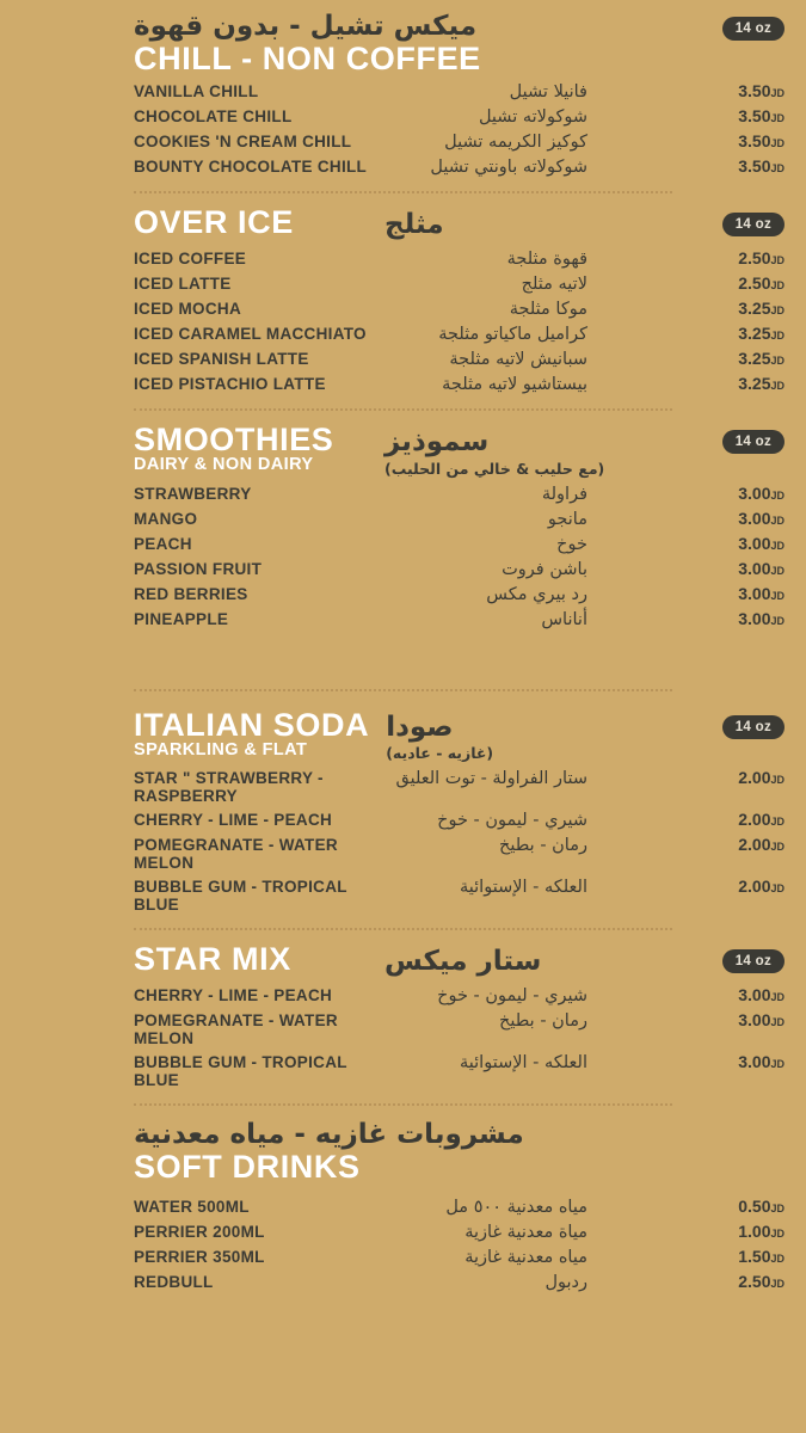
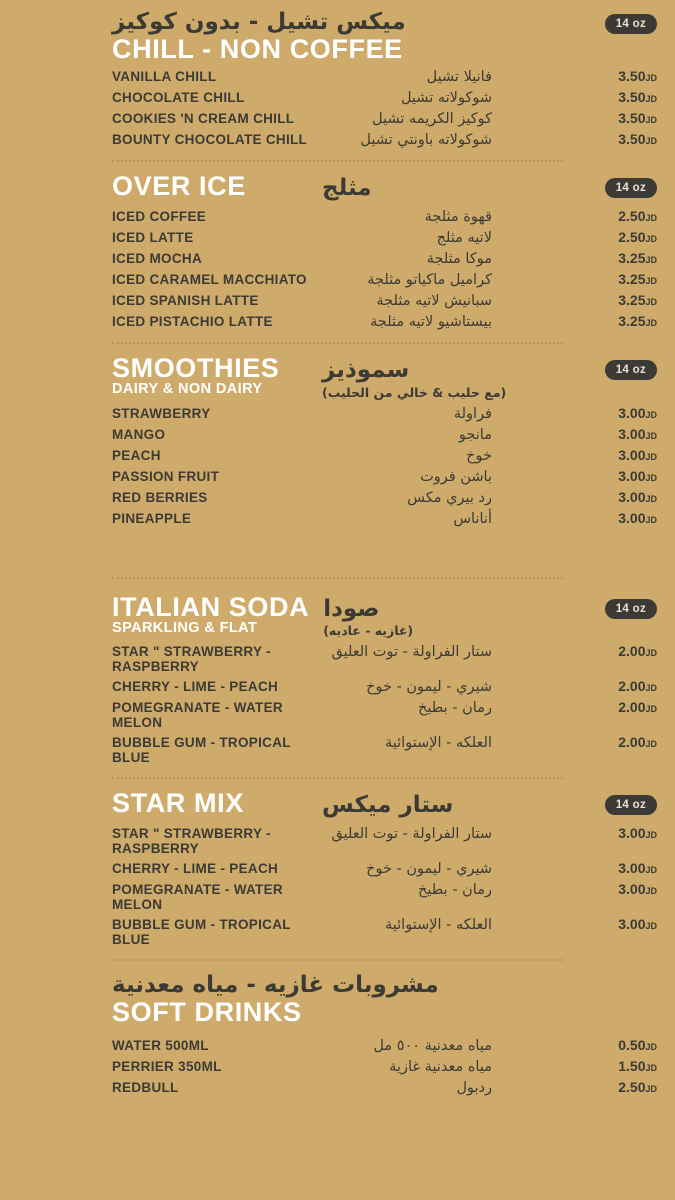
- ميكس تشيل - بدون قهوة
+ ميكس تشيل - بدون كوكيز
  CHILL - NON COFFEE
  14 oz
  VANILLA CHILL	فانيلا تشيل	3.50JD
  CHOCOLATE CHILL	شوكولاته تشيل	3.50JD
  COOKIES 'N CREAM CHILL	كوكيز الكريمه تشيل	3.50JD
  BOUNTY CHOCOLATE CHILL	شوكولاته باونتي تشيل	3.50JD
  OVER ICE
  مثلج
  14 oz
  ICED COFFEE	قهوة مثلجة	2.50JD
  ICED LATTE	لاتيه مثلج	2.50JD
  ICED MOCHA	موكا مثلجة	3.25JD
  ICED CARAMEL MACCHIATO	كراميل ماكياتو مثلجة	3.25JD
  ICED SPANISH LATTE	سبانيش لاتيه مثلجة	3.25JD
  ICED PISTACHIO LATTE	بيستاشيو لاتيه مثلجة	3.25JD
  SMOOTHIES
  DAIRY & NON DAIRY
  سموذيز
  (مع حليب & خالي من الحليب)
  14 oz
  STRAWBERRY	فراولة	3.00JD
  MANGO	مانجو	3.00JD
  PEACH	خوخ	3.00JD
  PASSION FRUIT	باشن فروت	3.00JD
  RED BERRIES	رد بيري مكس	3.00JD
  PINEAPPLE	أناناس	3.00JD
  ITALIAN SODA
  SPARKLING & FLAT
  صودا
  (غازيه - عاديه)
  14 oz
  STAR " STRAWBERRY - RASPBERRY	ستار الفراولة - توت العليق	2.00JD
  CHERRY - LIME - PEACH	شيري - ليمون - خوخ	2.00JD
  POMEGRANATE - WATER MELON	رمان - بطيخ	2.00JD
  BUBBLE GUM - TROPICAL BLUE	العلكه - الإستوائية	2.00JD
  STAR MIX
  ستار ميكس
  14 oz
+ STAR " STRAWBERRY - RASPBERRY	ستار الفراولة - توت العليق	3.00JD
  CHERRY - LIME - PEACH	شيري - ليمون - خوخ	3.00JD
  POMEGRANATE - WATER MELON	رمان - بطيخ	3.00JD
  BUBBLE GUM - TROPICAL BLUE	العلكه - الإستوائية	3.00JD
  مشروبات غازيه - مياه معدنية
  SOFT DRINKS
  WATER 500ML	مياه معدنية ٥٠٠ مل	0.50JD
- PERRIER 200ML	مياة معدنية غازية	1.00JD
  PERRIER 350ML	مياه معدنية غازية	1.50JD
  REDBULL	ردبول	2.50JD
